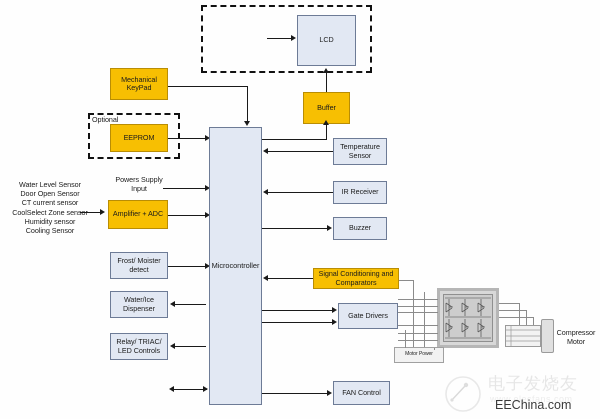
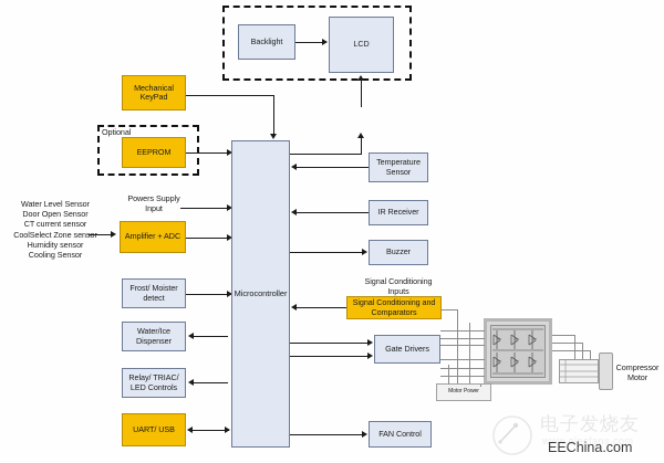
+ Backlight
  LCD
- Buffer
  Mechanical KeyPad
  Optional
  EEPROM
  Powers Supply
  Input
  Water Level Sensor
  Door Open Sensor
  CT current sensor
  CoolSelect Zone sen
  Humidity sensor
  Cooling Sensor
  Amplifier + ADC
  Frost/ Moister detect
  Water/Ice Dispenser
  Relay/ TRIAC/ LED Controls
+ UART/ USB
  Microcontroller
  Temperature Sensor
  IR Receiver
  Buzzer
+ Signal Conditioning
+ Inputs
  Signal Conditioning and Comparators
  Gate Drivers
  FAN Control
  Compressor
  Motor
  电子发烧友
  www.elecfans.com
  EEChina.com
